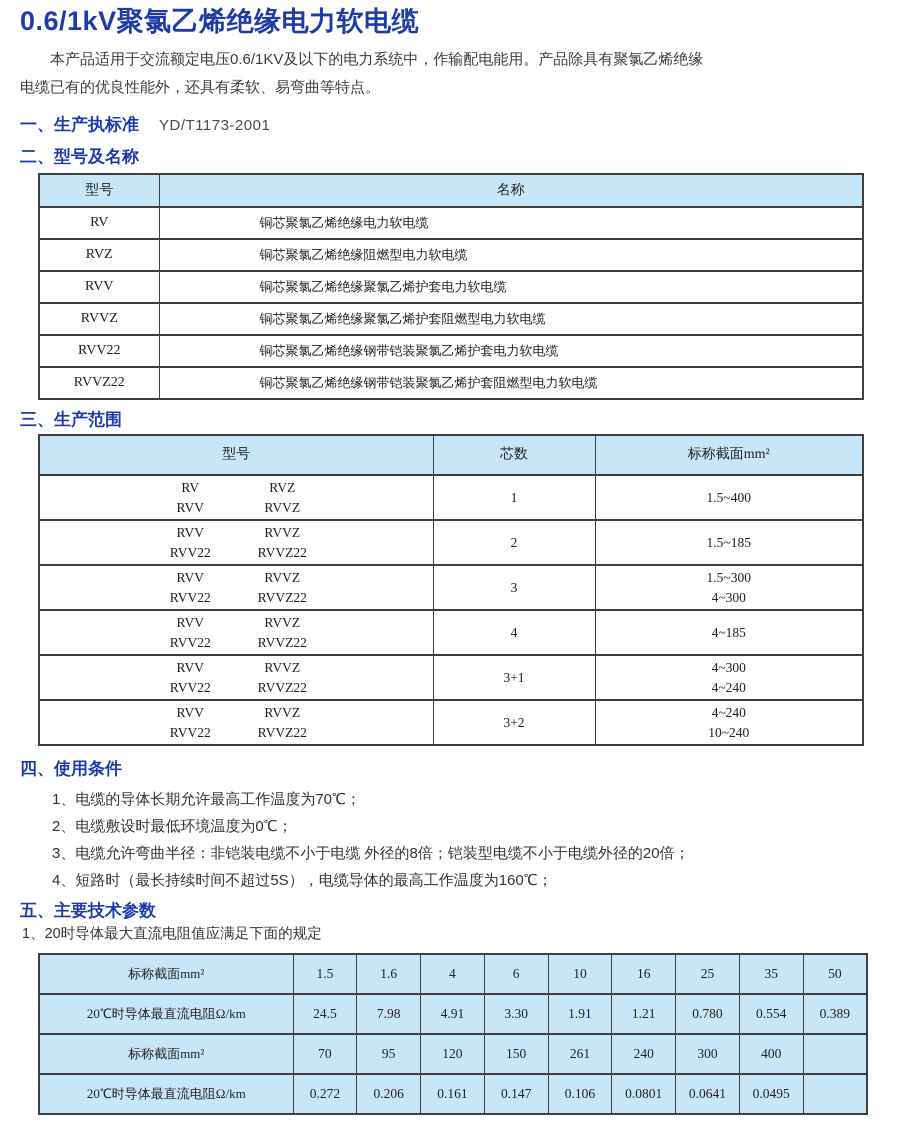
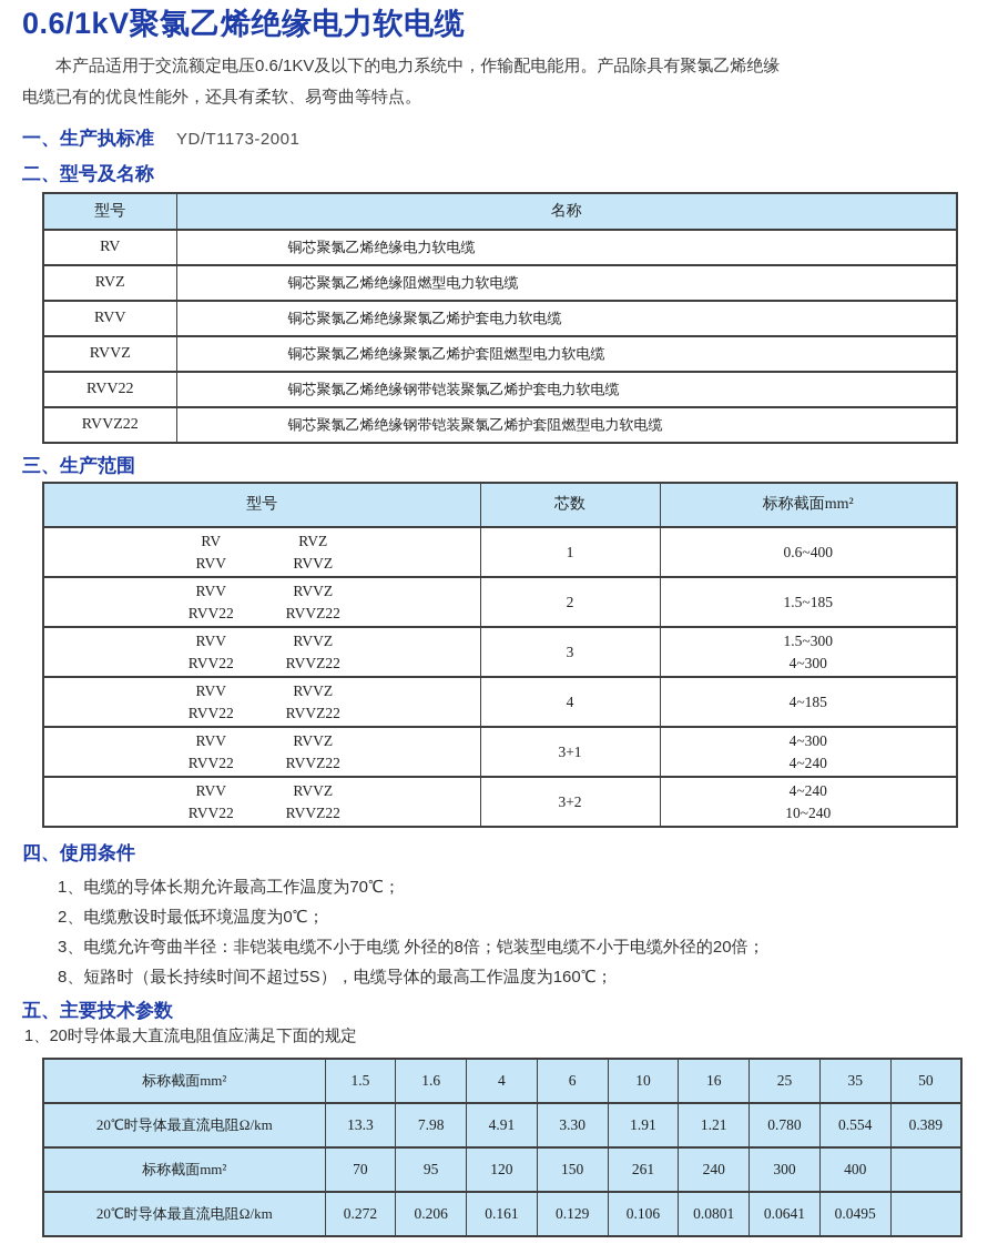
  0.6/1kV聚氯乙烯绝缘电力软电缆
  本产品适用于交流额定电压0.6/1KV及以下的电力系统中，作输配电能用。产品除具有聚氯乙烯绝缘
  电缆已有的优良性能外，还具有柔软、易弯曲等特点。
  一、生产执标准
  YD/T1173-2001
  二、型号及名称
  型号	名称
  RV	铜芯聚氯乙烯绝缘电力软电缆
  RVZ	铜芯聚氯乙烯绝缘阻燃型电力软电缆
  RVV	铜芯聚氯乙烯绝缘聚氯乙烯护套电力软电缆
  RVVZ	铜芯聚氯乙烯绝缘聚氯乙烯护套阻燃型电力软电缆
  RVV22	铜芯聚氯乙烯绝缘钢带铠装聚氯乙烯护套电力软电缆
  RVVZ22	铜芯聚氯乙烯绝缘钢带铠装聚氯乙烯护套阻燃型电力软电缆
  三、生产范围
  型号	芯数	标称截面mm²
- RV RVZ RVV RVVZ	1	1.5~400
+ RV RVZ RVV RVVZ	1	0.6~400
  RVV RVVZ RVV22 RVVZ22	2	1.5~185
  RVV RVVZ RVV22 RVVZ22	3	1.5~300 4~300
  RVV RVVZ RVV22 RVVZ22	4	4~185
  RVV RVVZ RVV22 RVVZ22	3+1	4~300 4~240
  RVV RVVZ RVV22 RVVZ22	3+2	4~240 10~240
  四、使用条件
  1、电缆的导体长期允许最高工作温度为70℃；
  2、电缆敷设时最低环境温度为0℃；
  3、电缆允许弯曲半径：非铠装电缆不小于电缆 外径的8倍；铠装型电缆不小于电缆外径的20倍；
- 4、短路时（最长持续时间不超过5S），电缆导体的最高工作温度为160℃；
+ 8、短路时（最长持续时间不超过5S），电缆导体的最高工作温度为160℃；
  五、主要技术参数
  1、20时导体最大直流电阻值应满足下面的规定
  标称截面mm²	1.5	1.6	4	6	10	16	25	35	50
- 20℃时导体最直流电阻Ω/km	24.5	7.98	4.91	3.30	1.91	1.21	0.780	0.554	0.389
+ 20℃时导体最直流电阻Ω/km	13.3	7.98	4.91	3.30	1.91	1.21	0.780	0.554	0.389
  标称截面mm²	70	95	120	150	261	240	300	400
- 20℃时导体最直流电阻Ω/km	0.272	0.206	0.161	0.147	0.106	0.0801	0.0641	0.0495
+ 20℃时导体最直流电阻Ω/km	0.272	0.206	0.161	0.129	0.106	0.0801	0.0641	0.0495
